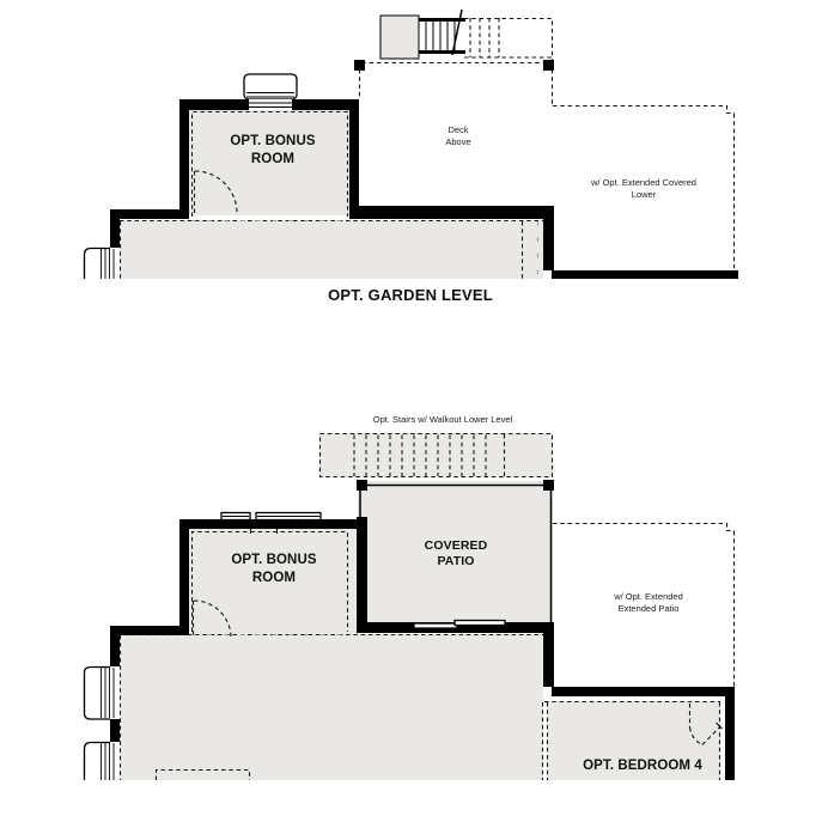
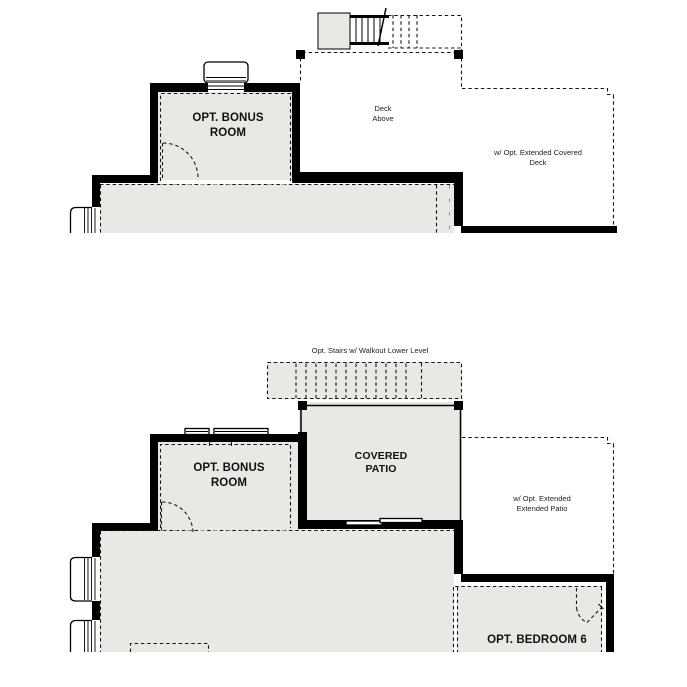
  OPT. BONUS ROOM
  Deck Above
- w/ Opt. Extended Covered Lower
+ w/ Opt. Extended Covered Deck
- OPT. GARDEN LEVEL
  Opt. Stairs w/ Walkout Lower Level
  OPT. BONUS ROOM
  COVERED PATIO
  w/ Opt. Extended Extended Patio
- OPT. BEDROOM 4
+ OPT. BEDROOM 6
